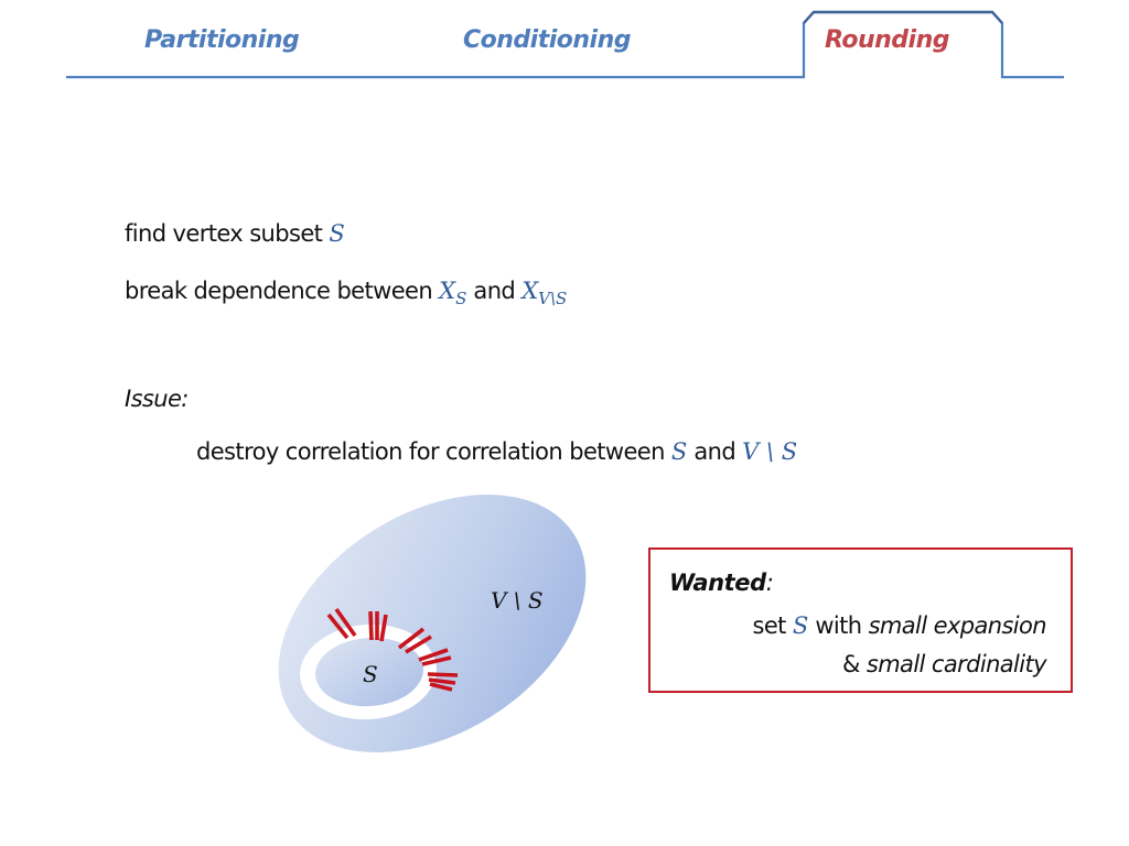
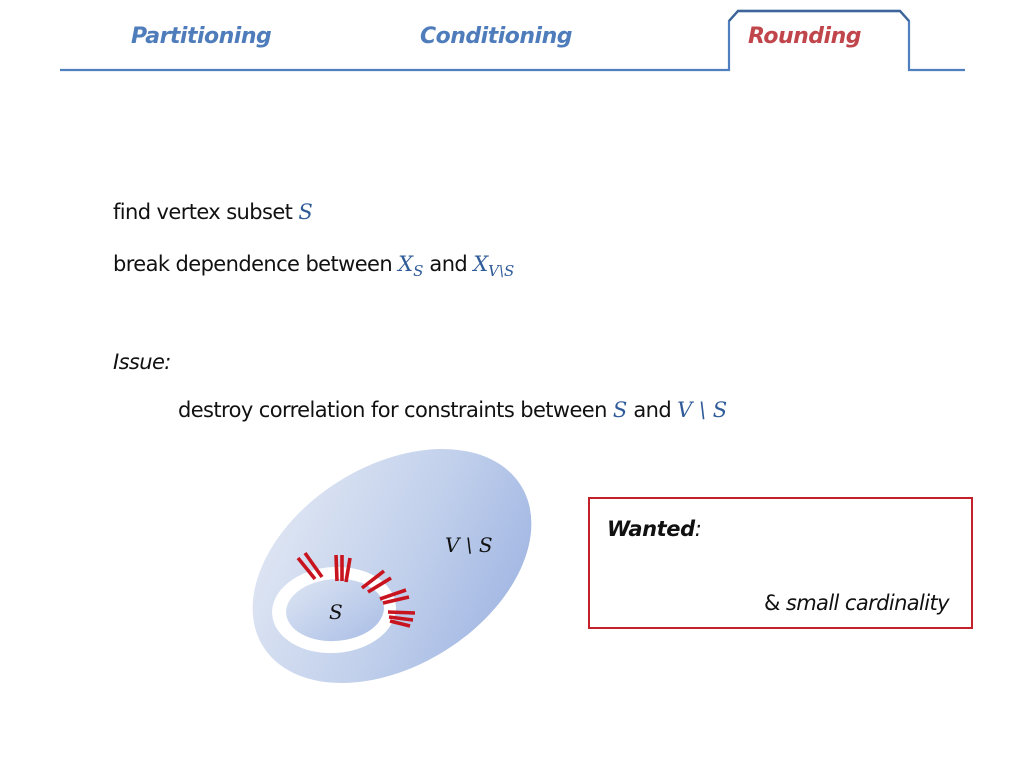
  Partitioning
  Conditioning
  Rounding
  find vertex subset S
  break dependence between XS and XV\S
  Issue:
- destroy correlation for correlation between S and V \ S
+ destroy correlation for constraints between S and V \ S
  V \ S
  S
  Wanted:
- set S with small expansion
  & small cardinality
